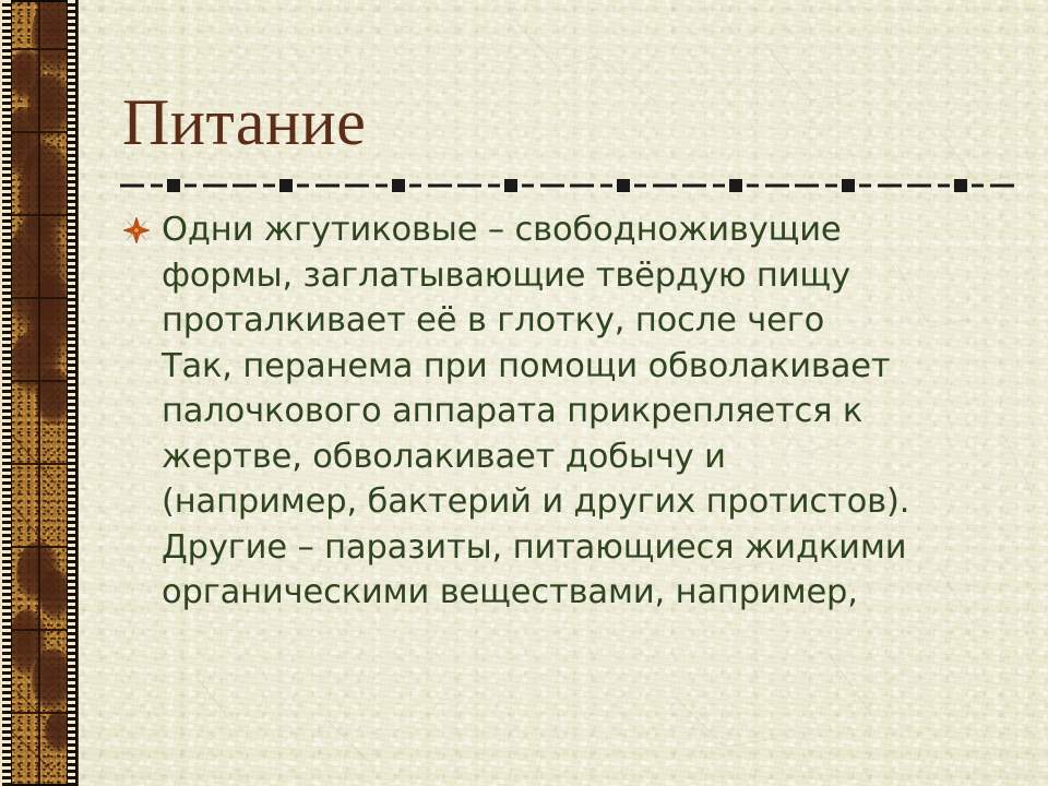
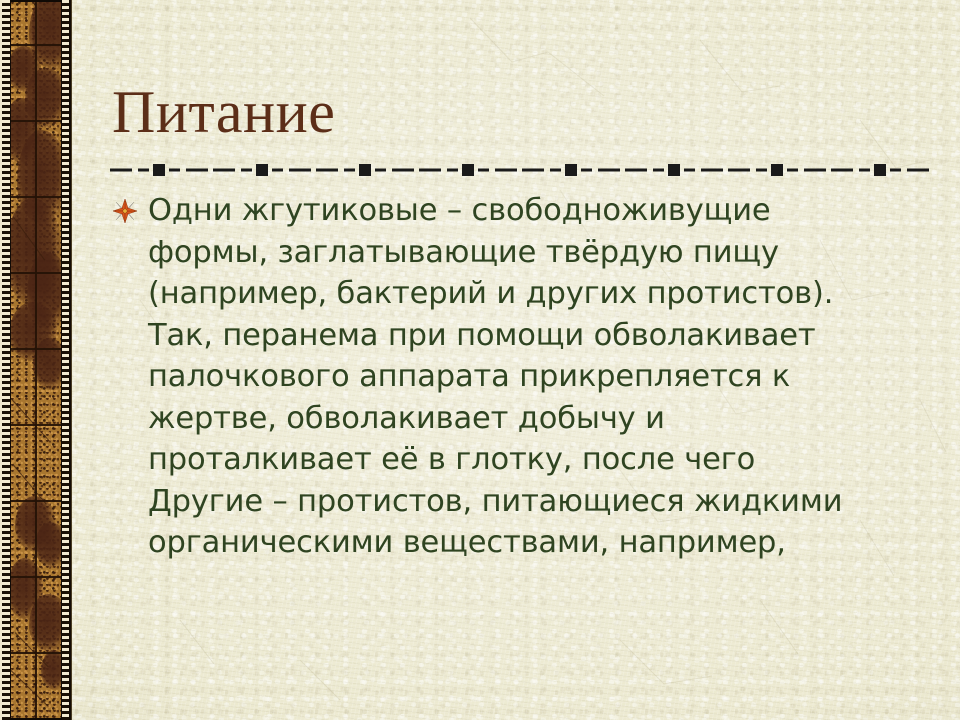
  Питание
  Одни жгутиковые – свободноживущие
  формы, заглатывающие твёрдую пищу
- проталкивает её в глотку, после чего
+ (например, бактерий и других протистов).
  Так, перанема при помощи обволакивает
  палочкового аппарата прикрепляется к
  жертве, обволакивает добычу и
- (например, бактерий и других протистов).
+ проталкивает её в глотку, после чего
- Другие – паразиты, питающиеся жидкими
+ Другие – протистов, питающиеся жидкими
  органическими веществами, например,
